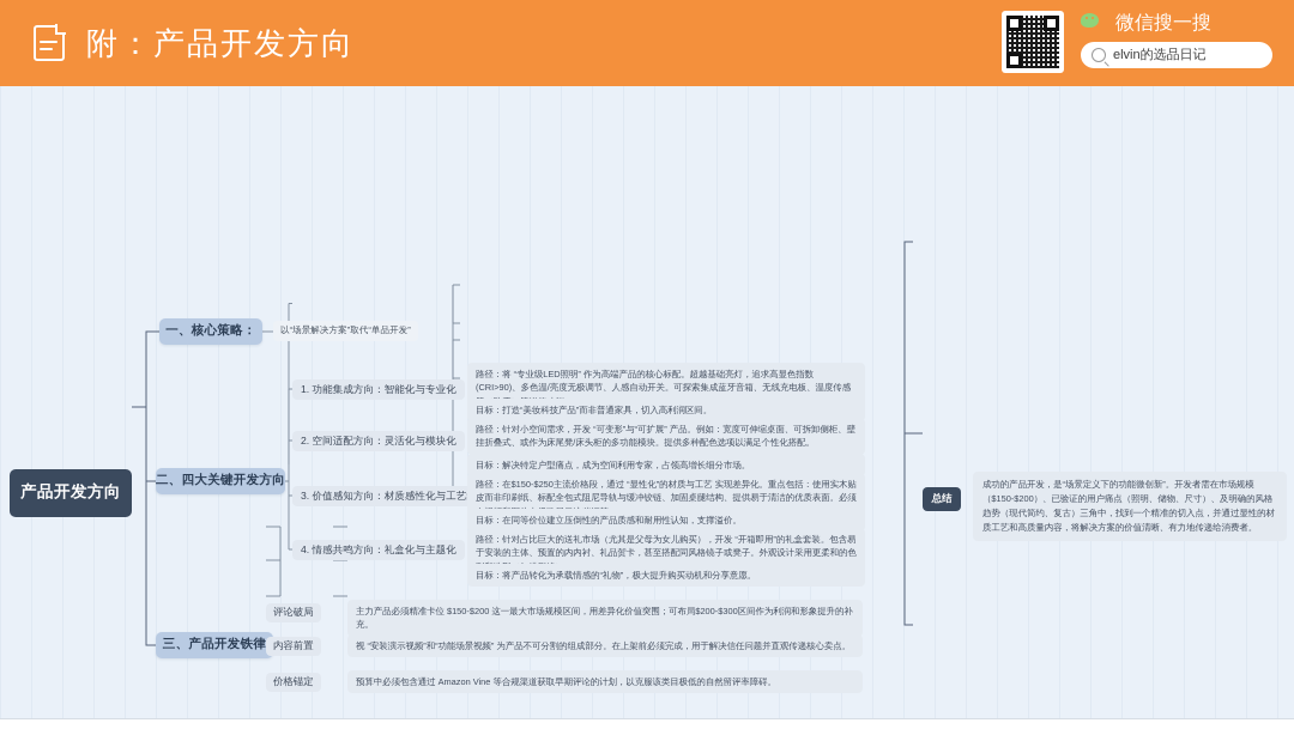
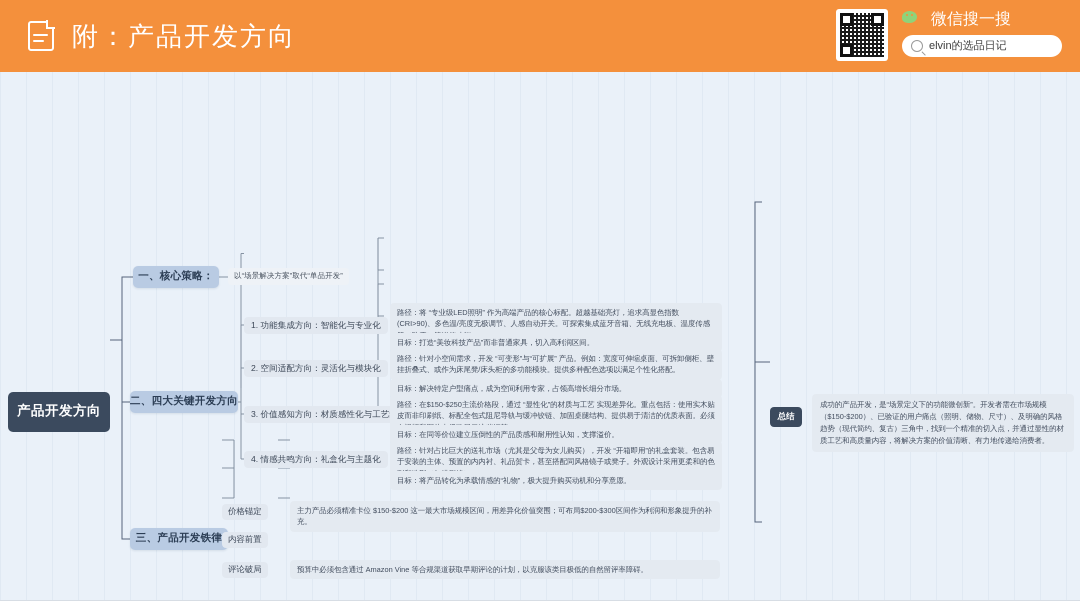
  附：产品开发方向
  微信搜一搜
  elvin的选品日记
  产品开发方向
  一、核心策略：
  以“场景解决方案”取代“单品开发”
  二、四大关键开发方向
  1. 功能集成方向：智能化与专业化
  2. 空间适配方向：灵活化与模块化
  3. 价值感知方向：材质感性化与工艺
  4. 情感共鸣方向：礼盒化与主题化
  路径：将 “专业级LED照明” 作为高端产品的核心标配。超越基础亮灯，追求高显色指数(CRI>90)、多色温/亮度无极调节、人感自动开关。可探索集成蓝牙音箱、无线充电板、温度传感
  目标：打造“美妆科技产品”而非普通家具，切入高利润区间。
  路径：针对小空间需求，开发 “可变形”与“可扩展” 产品。例如：宽度可伸缩桌面、可拆卸侧柜、壁挂折叠式、或作为床尾凳/床头柜的多功能模块。提供多种配色选项以满足个性化搭配。
  目标：解决特定户型痛点，成为空间利用专家，占领高增长细分市场。
  路径：在$150-$250主流价格段，通过 “显性化”的材质与工艺 实现差异化。重点包括：使用实木贴皮而非印刷纸、标配全包式阻尼导轨与缓冲铰链、加固桌腿结构、提供易于清洁的优质表面。必须
  目标：在同等价位建立压倒性的产品质感和耐用性认知，支撑溢价。
  路径：针对占比巨大的送礼市场（尤其是父母为女儿购买），开发 “开箱即用”的礼盒套装。包含易于安装的主体、预置的内内衬、礼品贺卡，甚至搭配同风格镜子或凳子。外观设计采用更柔和的色
  目标：将产品转化为承载情感的“礼物”，极大提升购买动机和分享意愿。
  三、产品开发铁律
- 评论破局
+ 价格锚定
  内容前置
- 价格锚定
+ 评论破局
  主力产品必须精准卡位 $150-$200 这一最大市场规模区间，用差异化价值突围；可布局$200-$300区间作为利润和形象提升的补充。
- 视 “安装演示视频”和“功能场景视频” 为产品不可分割的组成部分。在上架前必须完成，用于解决信任问题并直观传递核心卖点。
  预算中必须包含通过 Amazon Vine 等合规渠道获取早期评论的计划，以克服该类目极低的自然留评率障碍。
  总结
  成功的产品开发，是“场景定义下的功能微创新”。开发者需在市场规模（$150-$200）、已验证的用户痛点（照明、储物、尺寸）、及明确的风格趋势（现代简约、复古）三角中，找到一个精准的切入点，并通过显性的材质工艺和高质量内容，将解决方案的价值清晰、有力地传递给消费者。
